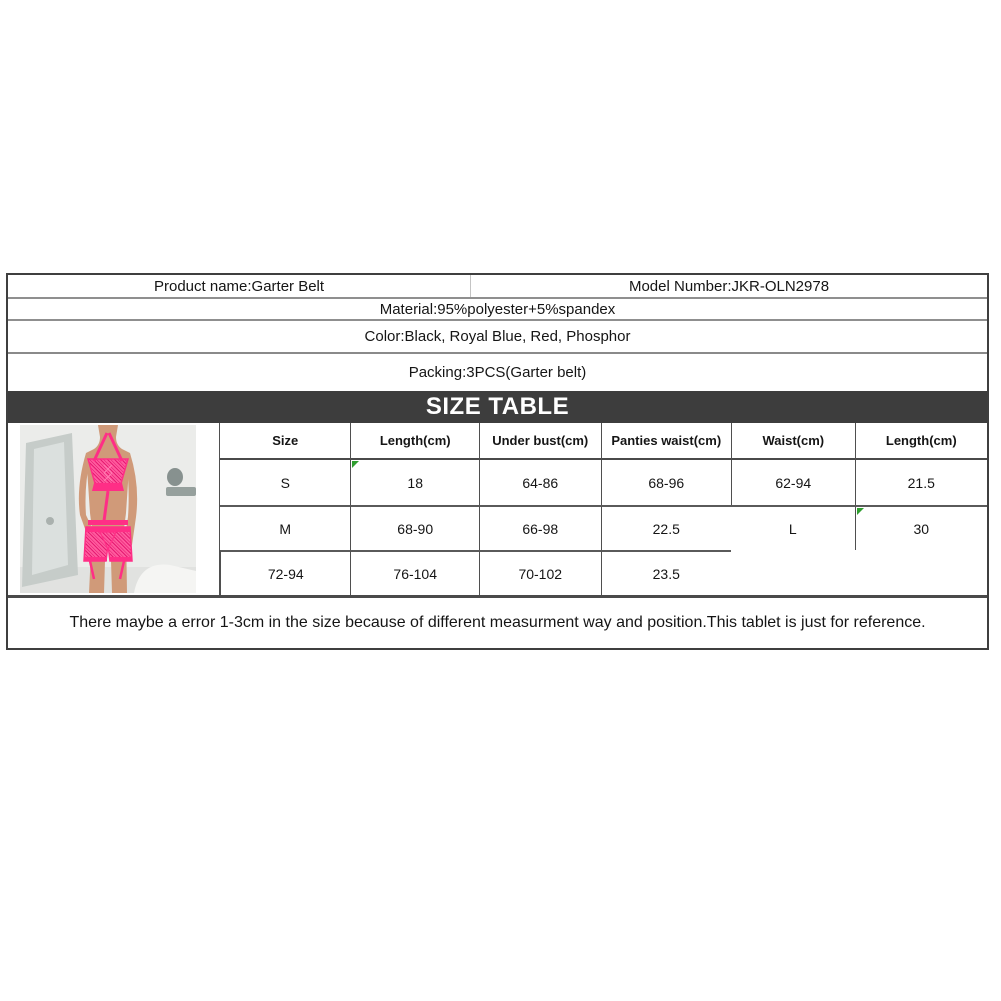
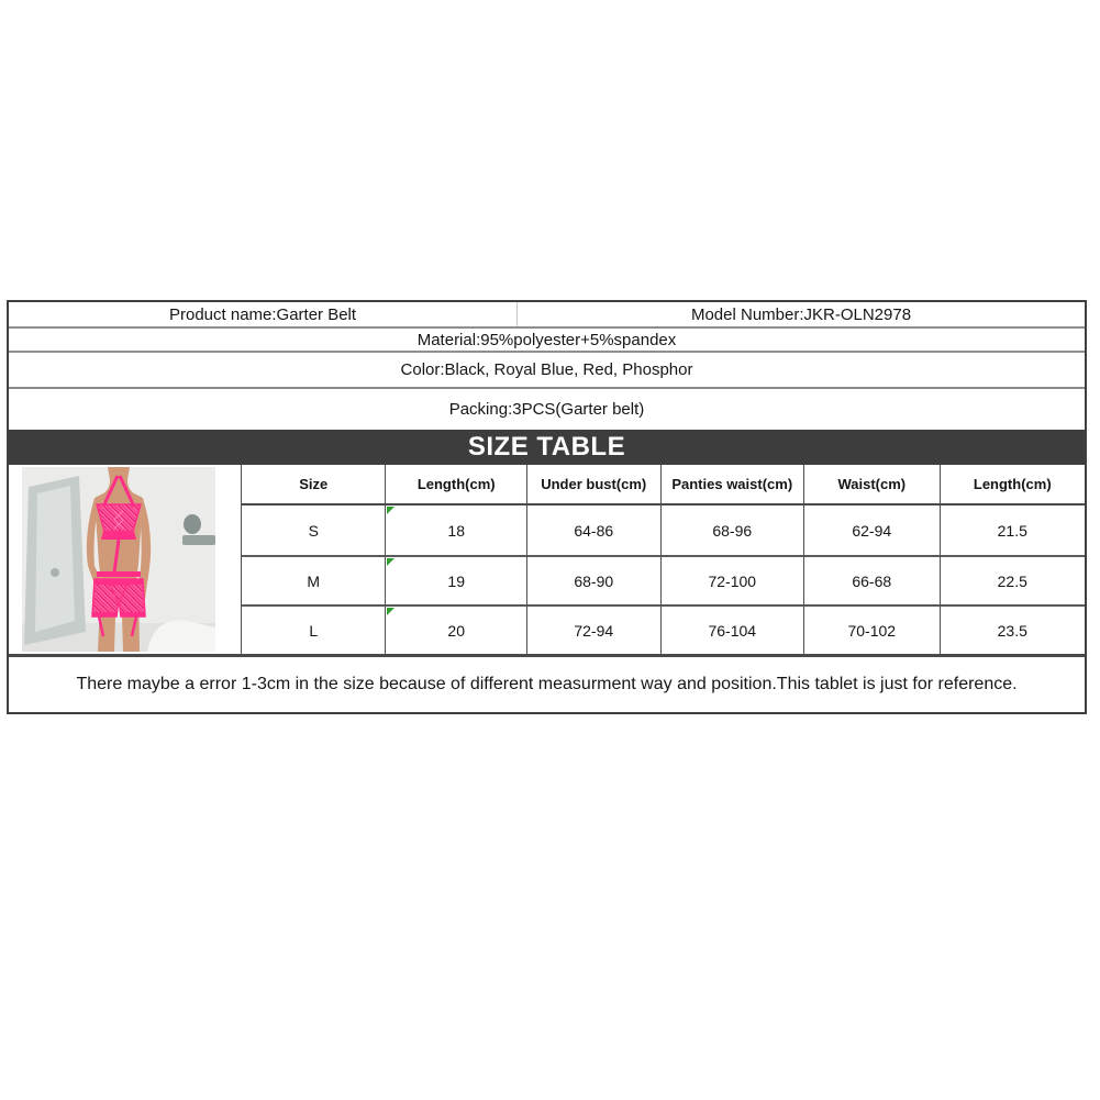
  Product name:Garter Belt
  Model Number:JKR-OLN2978
  Material:95%polyester+5%spandex
  Color:Black, Royal Blue, Red, Phosphor
  Packing:3PCS(Garter belt)
  SIZE TABLE
  Size
  Length(cm)
  Under bust(cm)
  Panties waist(cm)
  Waist(cm)
  Length(cm)
  S
  18
  64-86
  68-96
  62-94
  21.5
  M
+ 19
  68-90
+ 72-100
- 66-98
+ 66-68
  22.5
  L
- 30
+ 20
  72-94
  76-104
  70-102
  23.5
  There maybe a error 1-3cm in the size because of different measurment way and position.This tablet is just for reference.
